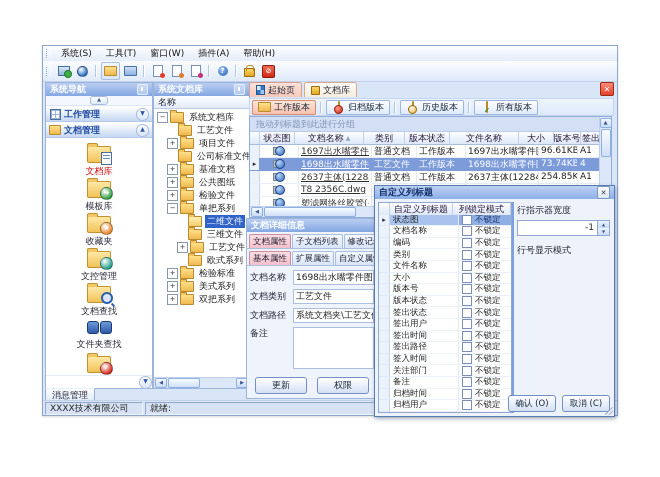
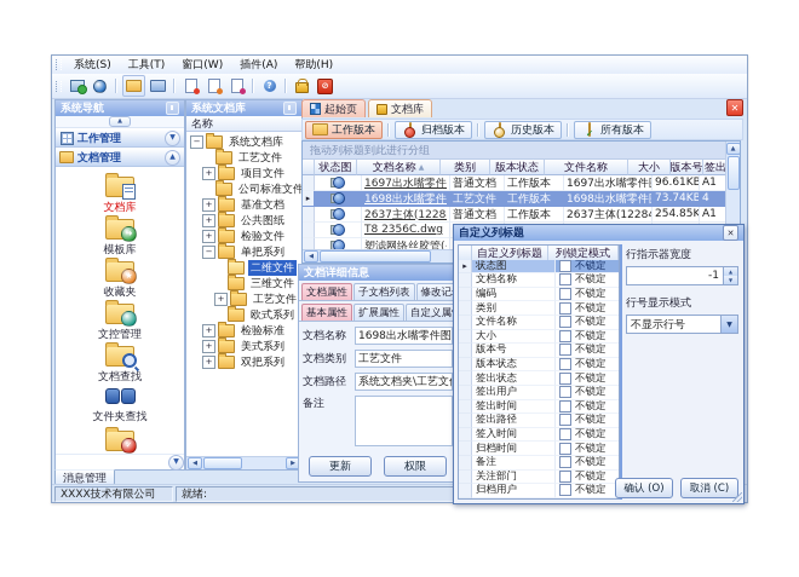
  系统(S)
  工具(T)
  窗口(W)
  插件(A)
  帮助(H)
  ?
  ⊘
  系统导航
  工作管理
  文档管理
  文档库
  ➜
  模板库
  ★
  收藏夹
  文控管理
  文档查找
  文件夹查找
  ✓
  系统文档库
  名称
  −
  系统文档库
  工艺文件
  +
  项目文件
  公司标准文件
  +
  基准文档
  +
  公共图纸
  +
  检验文件
  −
  单把系列
  二维文件
  三维文件
  +
  工艺文件
  欧式系列
  +
  检验标准
  +
  美式系列
  +
  双把系列
  起始页
  文档库
  ✕
  工作版本
  归档版本
  历史版本
  ✓
  所有版本
  拖动列标题到此进行分组
  状态图
  文档名称
  类别
  版本状态
  文件名称
  大小
  版本号
  普通文档
  工作版本
  96.61KB
  A1
  ▸
  工艺文件
  工作版本
  73.74KB
  4
  普通文档
  工作版本
  2637主体(12284
  254.85K
  A1
  T8 2356C.dwg
  文档详细信息
  文档属性
  子文档列表
  修改记
  基本属性
  扩展属性
  自定义属
  文档名称
  1698出水嘴零件图
  文档类别
  工艺文件
  文档路径
  系统文档夹\工艺文
  备注
  更新
  权限
  消息管理
  XXXX技术有限公司
  就绪:
  自定义列标题
  ✕
  自定义列标题
  列锁定模式
  ▸
  状态图
  不锁定
  文档名称
  不锁定
  编码
  不锁定
  类别
  不锁定
  文件名称
  不锁定
  大小
  不锁定
  版本号
  不锁定
  版本状态
  不锁定
  签出状态
  不锁定
  签出用户
  不锁定
  签出时间
  不锁定
  签出路径
  不锁定
  签入时间
  不锁定
- 关注部门
+ 归档时间
  不锁定
  备注
  不锁定
- 归档时间
+ 关注部门
  不锁定
  归档用户
  不锁定
  行指示器宽度
  -1
  行号显示模式
+ 不显示行号
  确认 (O)
  取消 (C)
